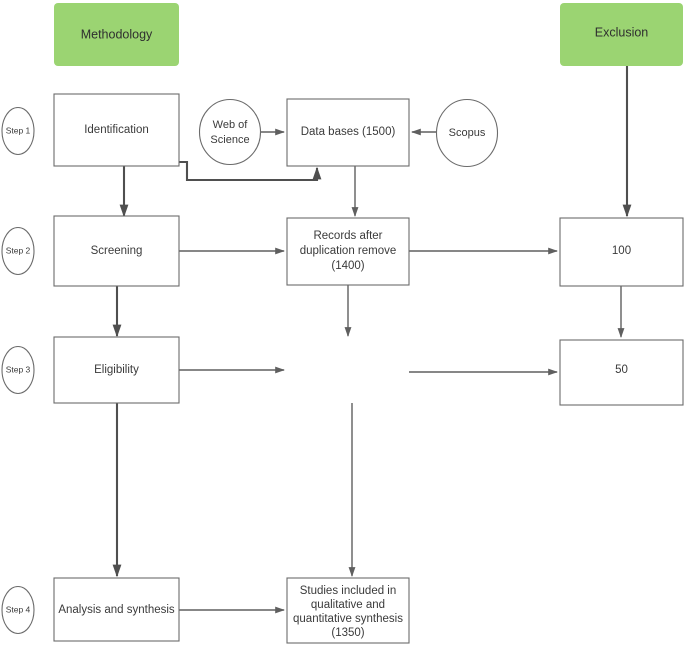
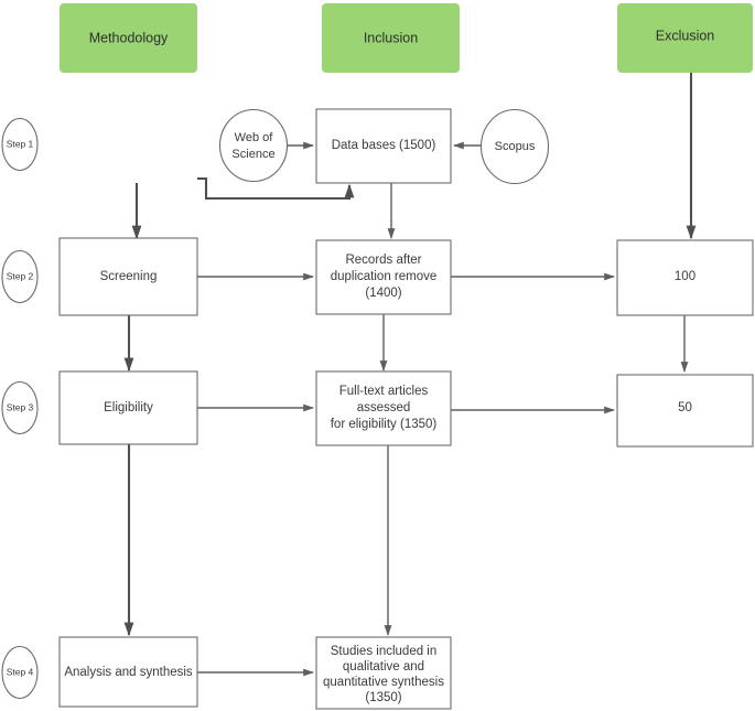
  Methodology
+ Inclusion
  Exclusion
  Step 1
  Step 2
  Step 3
  Step 4
- Identification
  Screening
  Eligibility
  Analysis and synthesis
  Web of
  Science
  Scopus
  Data bases (1500)
  Records after
  duplication remove
  (1400)
+ Full-text articles
+ assessed
+ for eligibility (1350)
  Studies included in
  qualitative and
  quantitative synthesis
  (1350)
  100
  50
